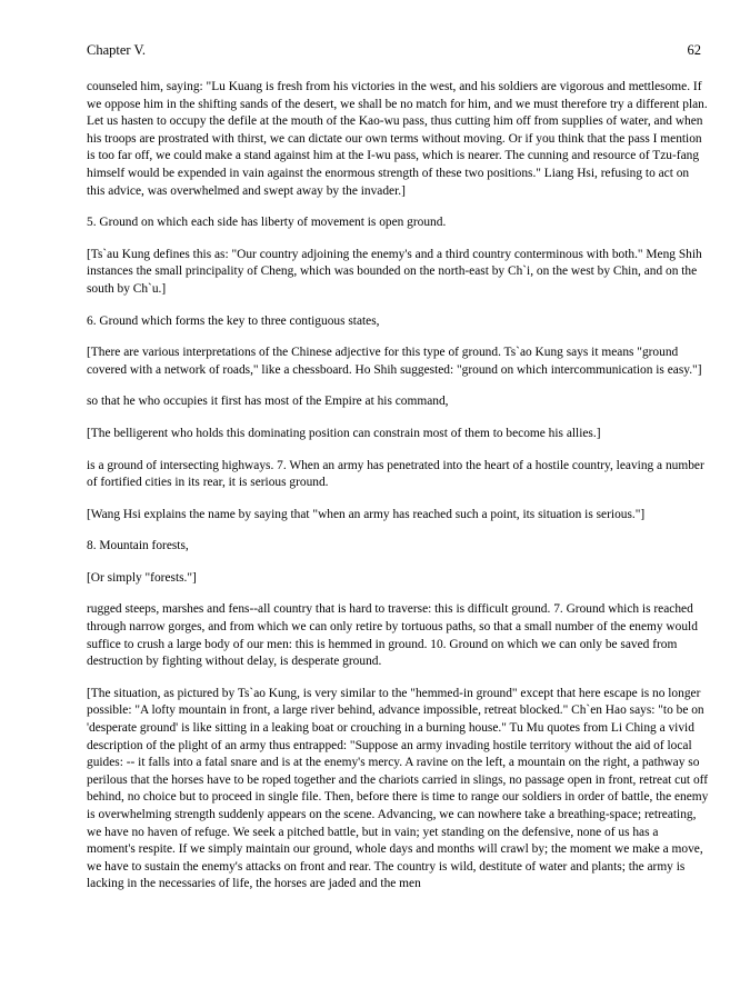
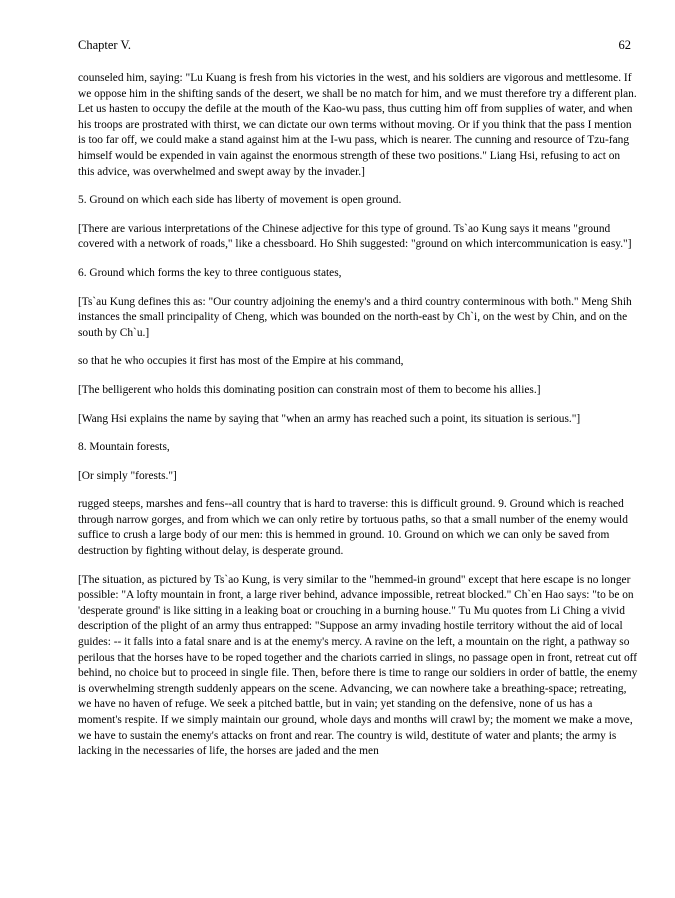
  Chapter V.
  62
  counseled him, saying: "Lu Kuang is fresh from his victories in the west, and his soldiers are vigorous and mettlesome. If we oppose him in the shifting sands of the desert, we shall be no match for him, and we must therefore try a different plan. Let us hasten to occupy the defile at the mouth of the Kao-wu pass, thus cutting him off from supplies of water, and when his troops are prostrated with thirst, we can dictate our own terms without moving. Or if you think that the pass I mention is too far off, we could make a stand against him at the I-wu pass, which is nearer. The cunning and resource of Tzu-fang himself would be expended in vain against the enormous strength of these two positions." Liang Hsi, refusing to act on this advice, was overwhelmed and swept away by the invader.]
  5. Ground on which each side has liberty of movement is open ground.
- [Ts`au Kung defines this as: "Our country adjoining the enemy's and a third country conterminous with both." Meng Shih instances the small principality of Cheng, which was bounded on the north-east by Ch`i, on the west by Chin, and on the south by Ch`u.]
+ [There are various interpretations of the Chinese adjective for this type of ground. Ts`ao Kung says it means "ground covered with a network of roads," like a chessboard. Ho Shih suggested: "ground on which intercommunication is easy."]
  6. Ground which forms the key to three contiguous states,
- [There are various interpretations of the Chinese adjective for this type of ground. Ts`ao Kung says it means "ground covered with a network of roads," like a chessboard. Ho Shih suggested: "ground on which intercommunication is easy."]
+ [Ts`au Kung defines this as: "Our country adjoining the enemy's and a third country conterminous with both." Meng Shih instances the small principality of Cheng, which was bounded on the north-east by Ch`i, on the west by Chin, and on the south by Ch`u.]
  so that he who occupies it first has most of the Empire at his command,
  [The belligerent who holds this dominating position can constrain most of them to become his allies.]
- is a ground of intersecting highways. 7. When an army has penetrated into the heart of a hostile country, leaving a number of fortified cities in its rear, it is serious ground.
  [Wang Hsi explains the name by saying that "when an army has reached such a point, its situation is serious."]
  8. Mountain forests,
  [Or simply "forests."]
- rugged steeps, marshes and fens--all country that is hard to traverse: this is difficult ground. 7. Ground which is reached through narrow gorges, and from which we can only retire by tortuous paths, so that a small number of the enemy would suffice to crush a large body of our men: this is hemmed in ground. 10. Ground on which we can only be saved from destruction by fighting without delay, is desperate ground.
+ rugged steeps, marshes and fens--all country that is hard to traverse: this is difficult ground. 9. Ground which is reached through narrow gorges, and from which we can only retire by tortuous paths, so that a small number of the enemy would suffice to crush a large body of our men: this is hemmed in ground. 10. Ground on which we can only be saved from destruction by fighting without delay, is desperate ground.
  [The situation, as pictured by Ts`ao Kung, is very similar to the "hemmed-in ground" except that here escape is no longer possible: "A lofty mountain in front, a large river behind, advance impossible, retreat blocked." Ch`en Hao says: "to be on 'desperate ground' is like sitting in a leaking boat or crouching in a burning house." Tu Mu quotes from Li Ching a vivid description of the plight of an army thus entrapped: "Suppose an army invading hostile territory without the aid of local guides: -- it falls into a fatal snare and is at the enemy's mercy. A ravine on the left, a mountain on the right, a pathway so perilous that the horses have to be roped together and the chariots carried in slings, no passage open in front, retreat cut off behind, no choice but to proceed in single file. Then, before there is time to range our soldiers in order of battle, the enemy is overwhelming strength suddenly appears on the scene. Advancing, we can nowhere take a breathing-space; retreating, we have no haven of refuge. We seek a pitched battle, but in vain; yet standing on the defensive, none of us has a moment's respite. If we simply maintain our ground, whole days and months will crawl by; the moment we make a move, we have to sustain the enemy's attacks on front and rear. The country is wild, destitute of water and plants; the army is lacking in the necessaries of life, the horses are jaded and the men
